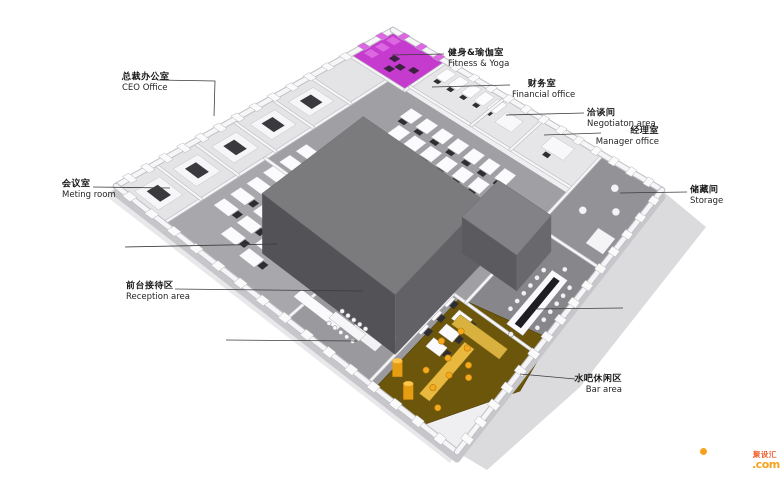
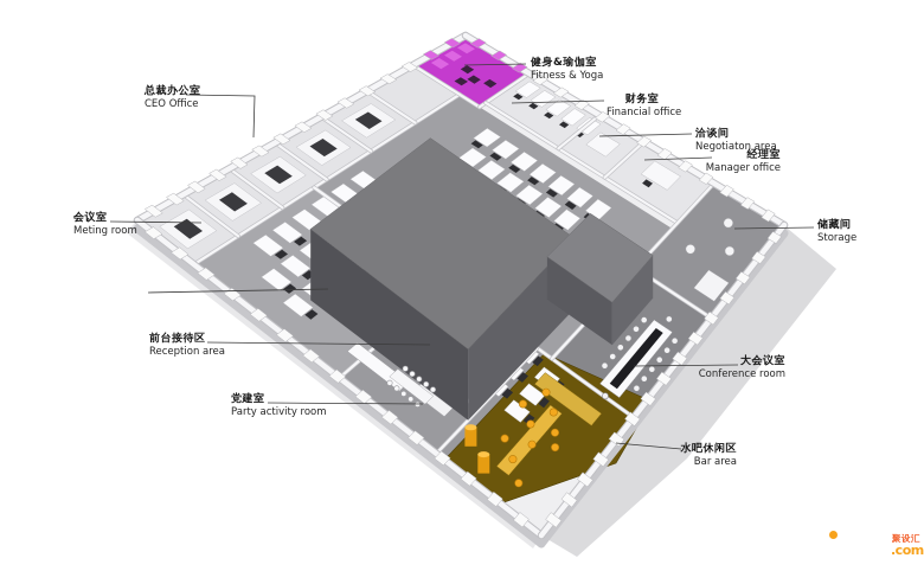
  总裁办公室
  CEO Office
  健身&瑜伽室
  Fitness & Yoga
  财务室
  Financial office
  洽谈间
  Negotiaton area
  经理室
  Manager office
  会议室
  Meting room
  储藏间
  Storage
  前台接待区
  Reception area
+ 大会议室
+ Conference room
+ 党建室
+ Party activity room
  水吧休闲区
  Bar area
  聚设汇
  .com
